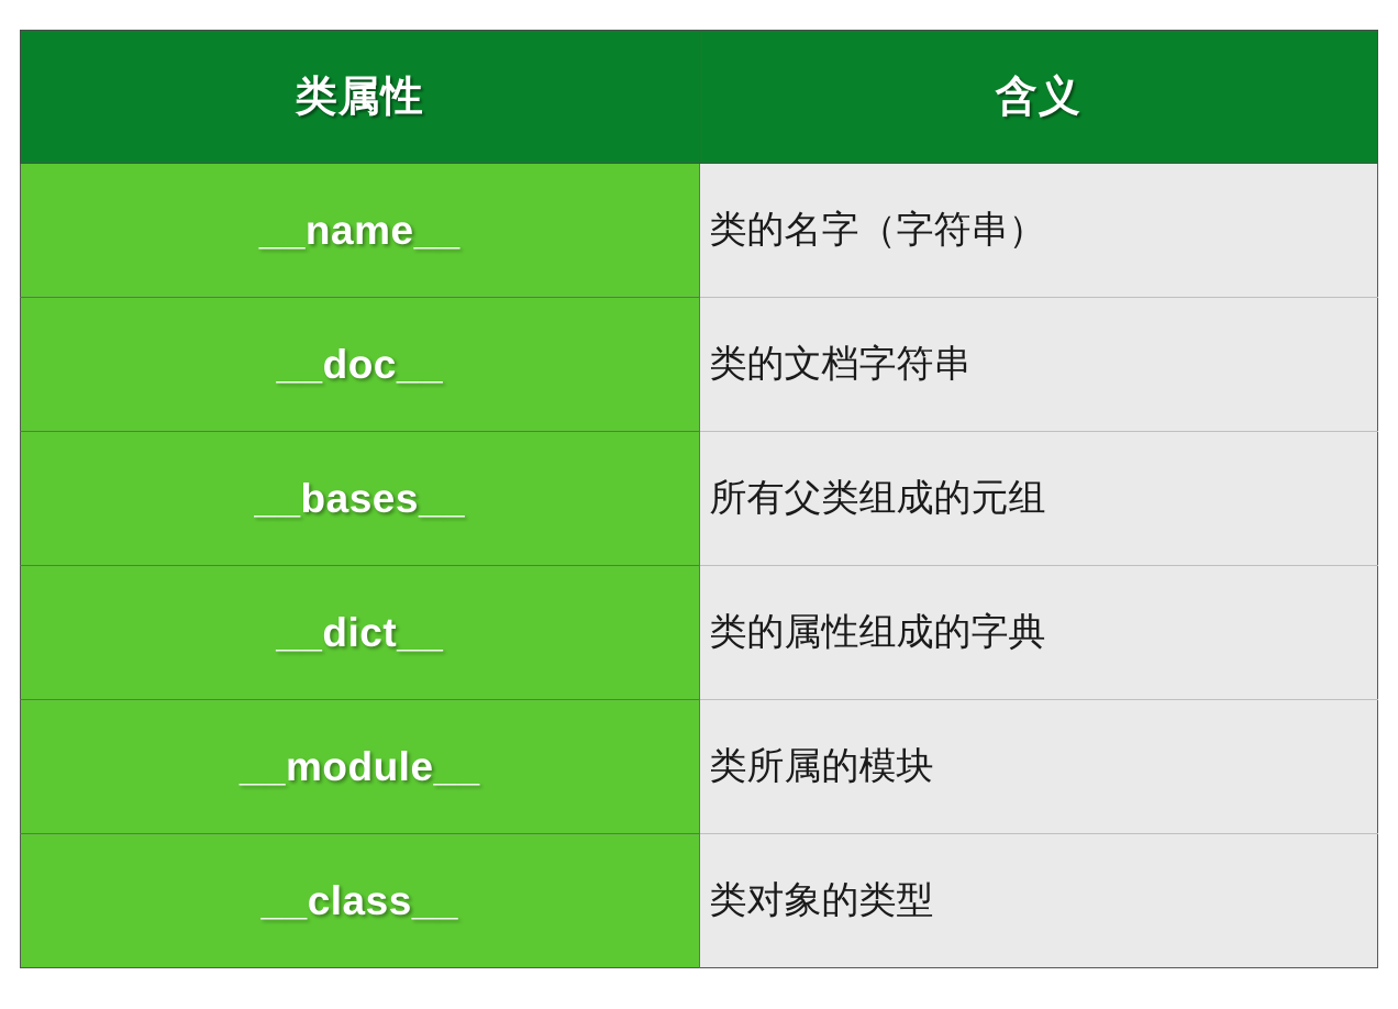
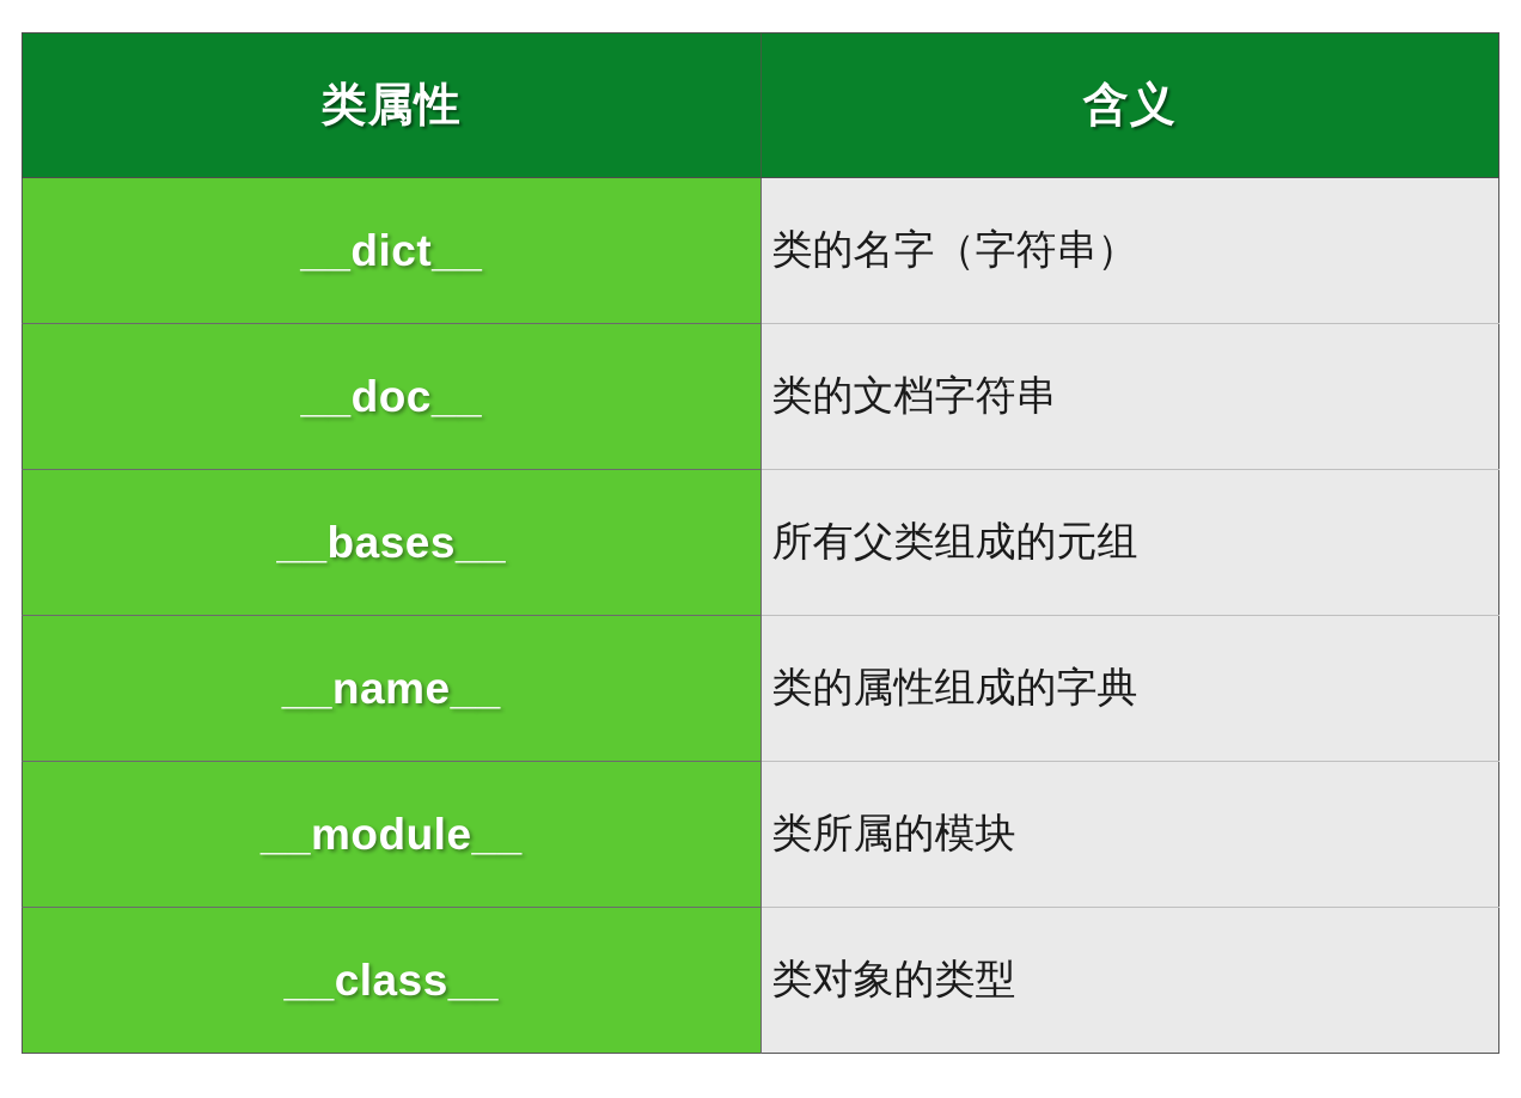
  类属性	含义
- __name__	类的名字（字符串）
+ __dict__	类的名字（字符串）
  __doc__	类的文档字符串
  __bases__	所有父类组成的元组
- __dict__	类的属性组成的字典
+ __name__	类的属性组成的字典
  __module__	类所属的模块
  __class__	类对象的类型
